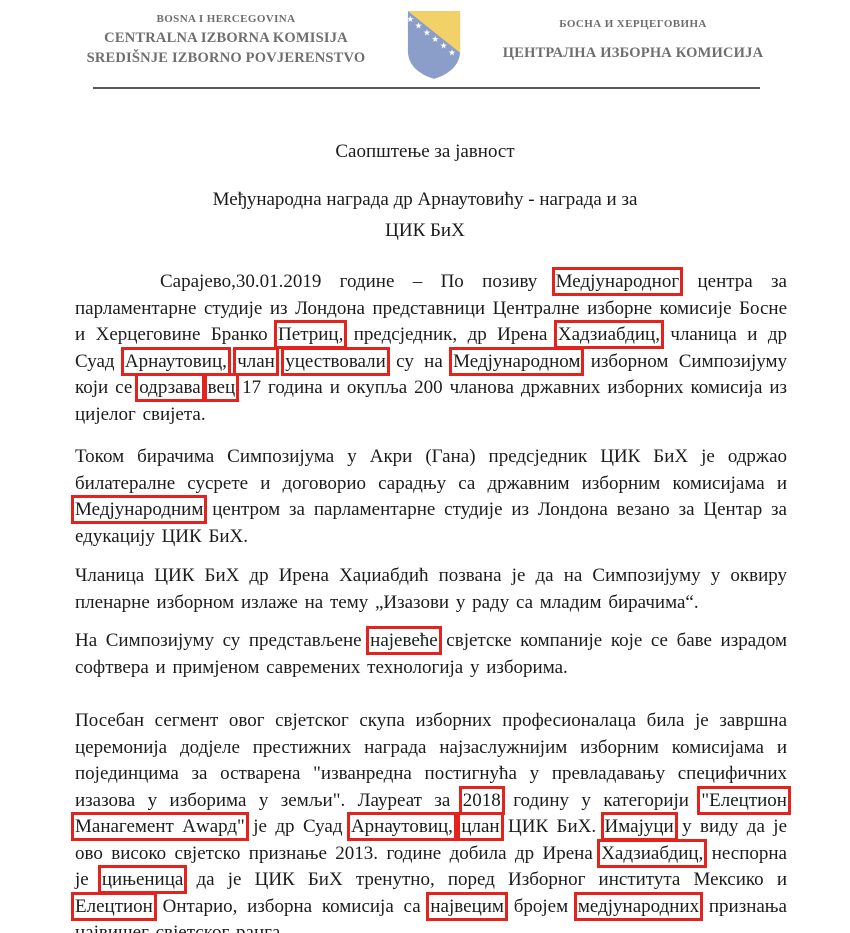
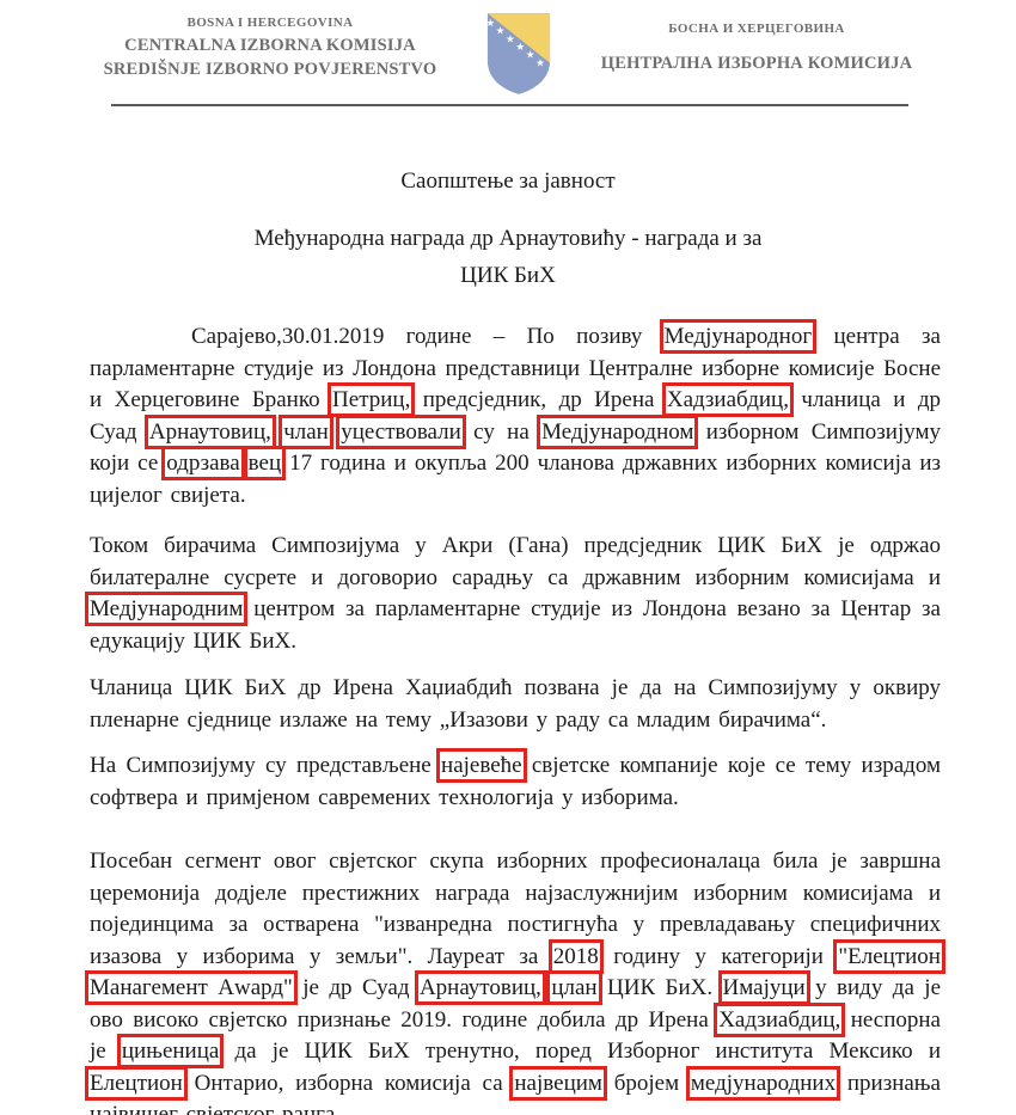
  BOSNA I HERCEGOVINA
  CENTRALNA IZBORNA KOMISIJA
  SREDIŠNJE IZBORNO POVJERENSTVO
  ★
  ★
  ★
  ★
  ★
  ★
  БОСНА И ХЕРЦЕГОВИНА
  ЦЕНТРАЛНА ИЗБОРНА КОМИСИЈА
  Саопштење за јавност
  Међународна награда др Арнаутовићу - награда и за
  ЦИК БиХ
  Сарајево,30.01.2019 године – По позиву Медјународног центра за парламентарне студије из Лондона представници Централне изборне комисије Босне и Херцеговине Бранко Петриц, предсједник, др Ирена Хадзиабдиц, чланица и др Суад Арнаутовиц, члан уцествовали су на Медјународном изборном Симпозијуму који се одрзава вец 17 година и окупља 200 чланова државних изборних комисија из цијелог свијета.
  Током бирачима Симпозијума у Акри (Гана) предсједник ЦИК БиХ је одржао билатералне сусрете и договорио сарадњу са државним изборним комисијама и Медјународним центром за парламентарне студије из Лондона везано за Центар за едукацију ЦИК БиХ.
- Чланица ЦИК БиХ др Ирена Хаџиабдић позвана је да на Симпозијуму у оквиру пленарне изборном излаже на тему „Изазови у раду са младим бирачима“.
+ Чланица ЦИК БиХ др Ирена Хаџиабдић позвана је да на Симпозијуму у оквиру пленарне сједнице излаже на тему „Изазови у раду са младим бирачима“.
- На Симпозијуму су представљене најевеће свјетске компаније које се баве израдом софтвера и примјеном савремених технологија у изборима.
+ На Симпозијуму су представљене најевеће свјетске компаније које се тему израдом софтвера и примјеном савремених технологија у изборима.
- Посебан сегмент овог свјетског скупа изборних професионалаца била је завршна церемонија додјеле престижних награда најзаслужнијим изборним комисијама и појединцима за остварена "изванредна постигнућа у превладавању специфичних изазова у изборима у земљи". Лауреат за 2018 годину у категорији "Елецтион Манагемент Аwард" је др Суад Арнаутовиц, цлан ЦИК БиХ. Имајуци у виду да је ово високо свјетско признање 2013. године добила др Ирена Хадзиабдиц, неспорна је цињеница да је ЦИК БиХ тренутно, поред Изборног института Мексико и Елецтион Онтарио, изборна комисија са највецим бројем медјународних признања
+ Посебан сегмент овог свјетског скупа изборних професионалаца била је завршна церемонија додјеле престижних награда најзаслужнијим изборним комисијама и појединцима за остварена "изванредна постигнућа у превладавању специфичних изазова у изборима у земљи". Лауреат за 2018 годину у категорији "Елецтион Манагемент Аwард" је др Суад Арнаутовиц, цлан ЦИК БиХ. Имајуци у виду да је ово високо свјетско признање 2019. године добила др Ирена Хадзиабдиц, неспорна је цињеница да је ЦИК БиХ тренутно, поред Изборног института Мексико и Елецтион Онтарио, изборна комисија са највецим бројем медјународних признања
